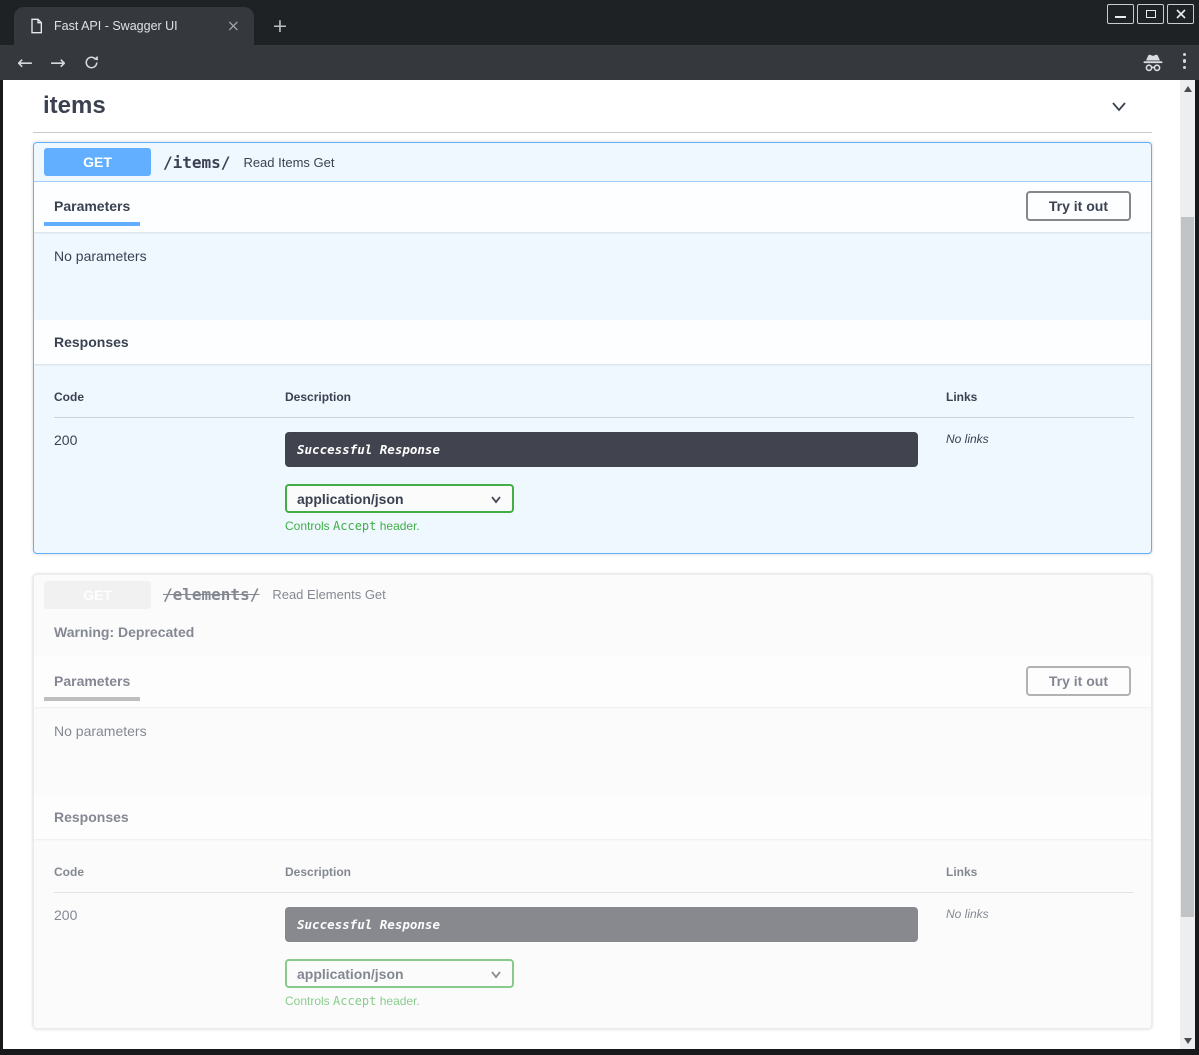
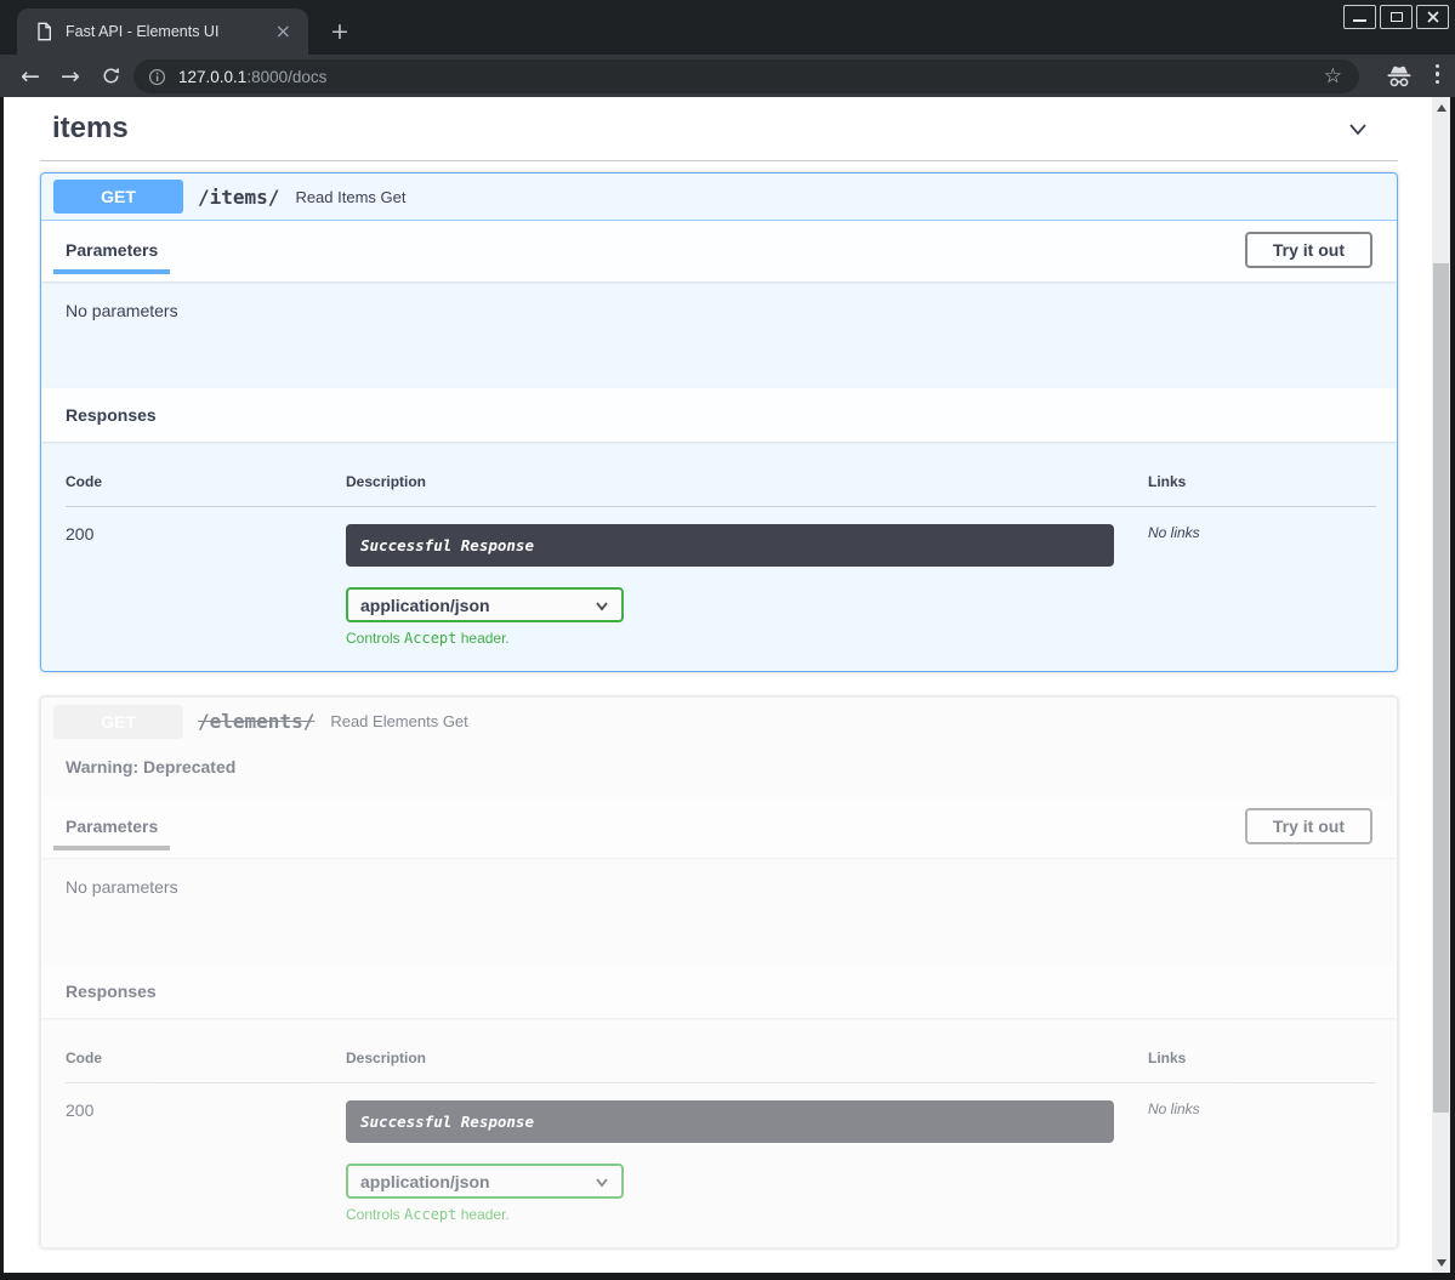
- Fast API - Swagger UI
+ Fast API - Elements UI
  ×
  +
  ←
  →
+ 127.0.0.1:8000/docs
+ ☆
  items
  GET
  /items/
  Read Items Get
  Parameters
  Try it out
  No parameters
  Responses
  Code
  Description
  Links
  200
  Successful Response
  application/json
  Controls Accept header.
  No links
  /elements/
  Read Elements Get
  Warning: Deprecated
  Parameters
  Try it out
  No parameters
  Responses
  Code
  Description
  Links
  200
  Successful Response
  application/json
  Controls Accept header.
  No links
